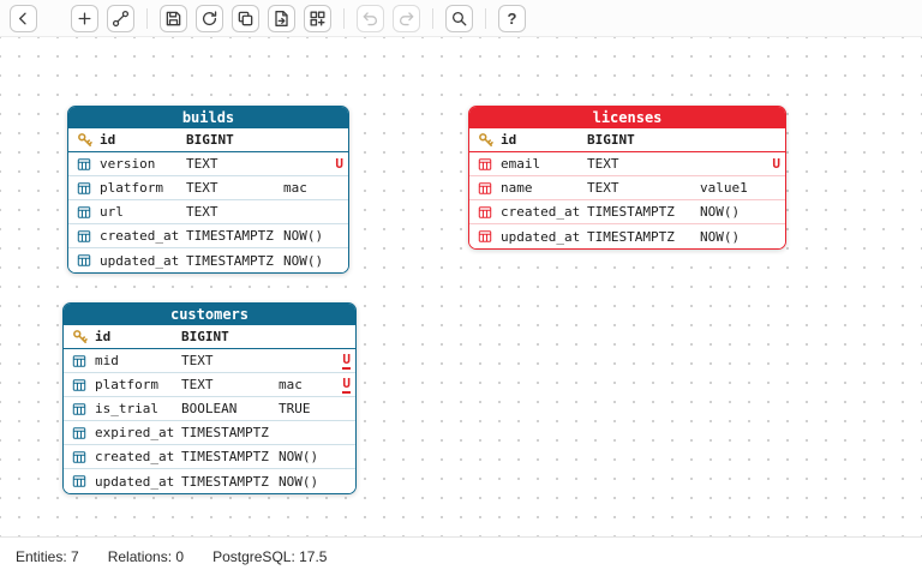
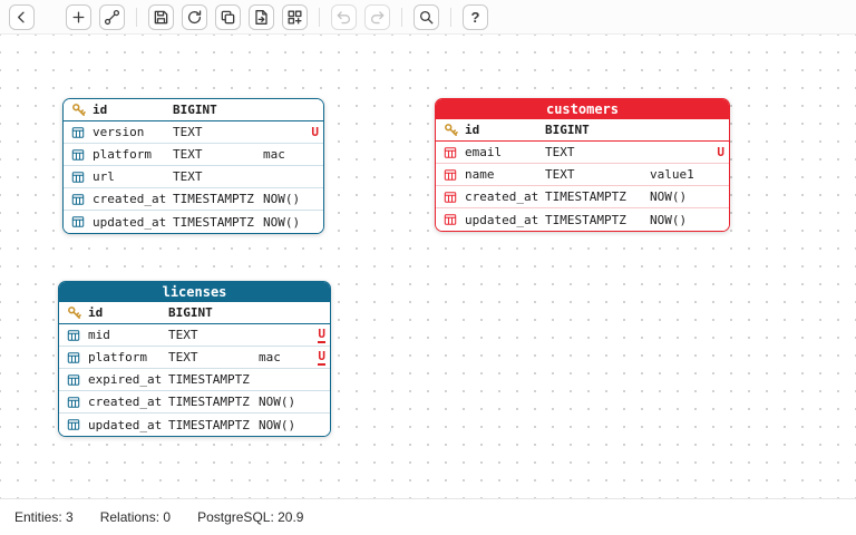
  ?
- builds
  id
  BIGINT
  version
  TEXT
  U
  platform
  TEXT
  mac
  url
  TEXT
  created_at
  TIMESTAMPTZ
  NOW()
  updated_at
  TIMESTAMPTZ
  NOW()
- licenses
+ customers
  id
  BIGINT
  email
  TEXT
  U
  name
  TEXT
  value1
  created_at
  TIMESTAMPTZ
  NOW()
  updated_at
  TIMESTAMPTZ
  NOW()
- customers
+ licenses
  id
  BIGINT
  mid
  TEXT
  U
  platform
  TEXT
  mac
  U
- is_trial
- BOOLEAN
- TRUE
  expired_at
  TIMESTAMPTZ
  created_at
  TIMESTAMPTZ
  NOW()
  updated_at
  TIMESTAMPTZ
  NOW()
- Entities: 7
+ Entities: 3
  Relations: 0
- PostgreSQL: 17.5
+ PostgreSQL: 20.9
